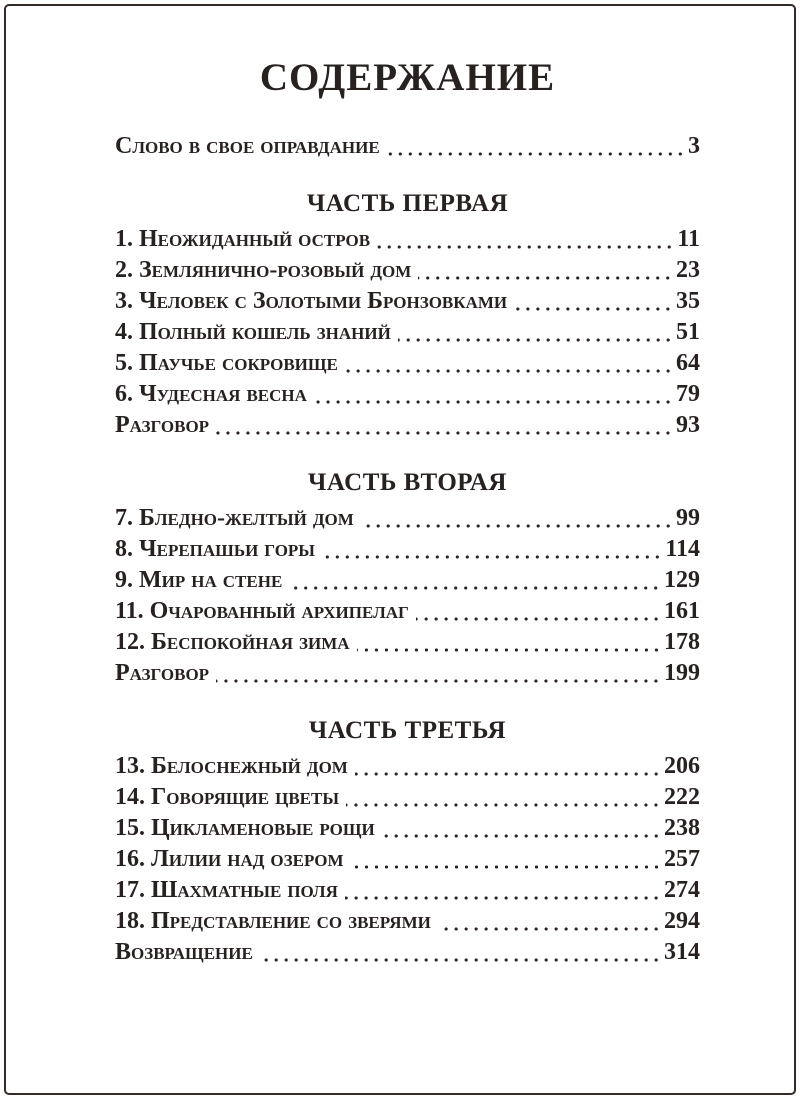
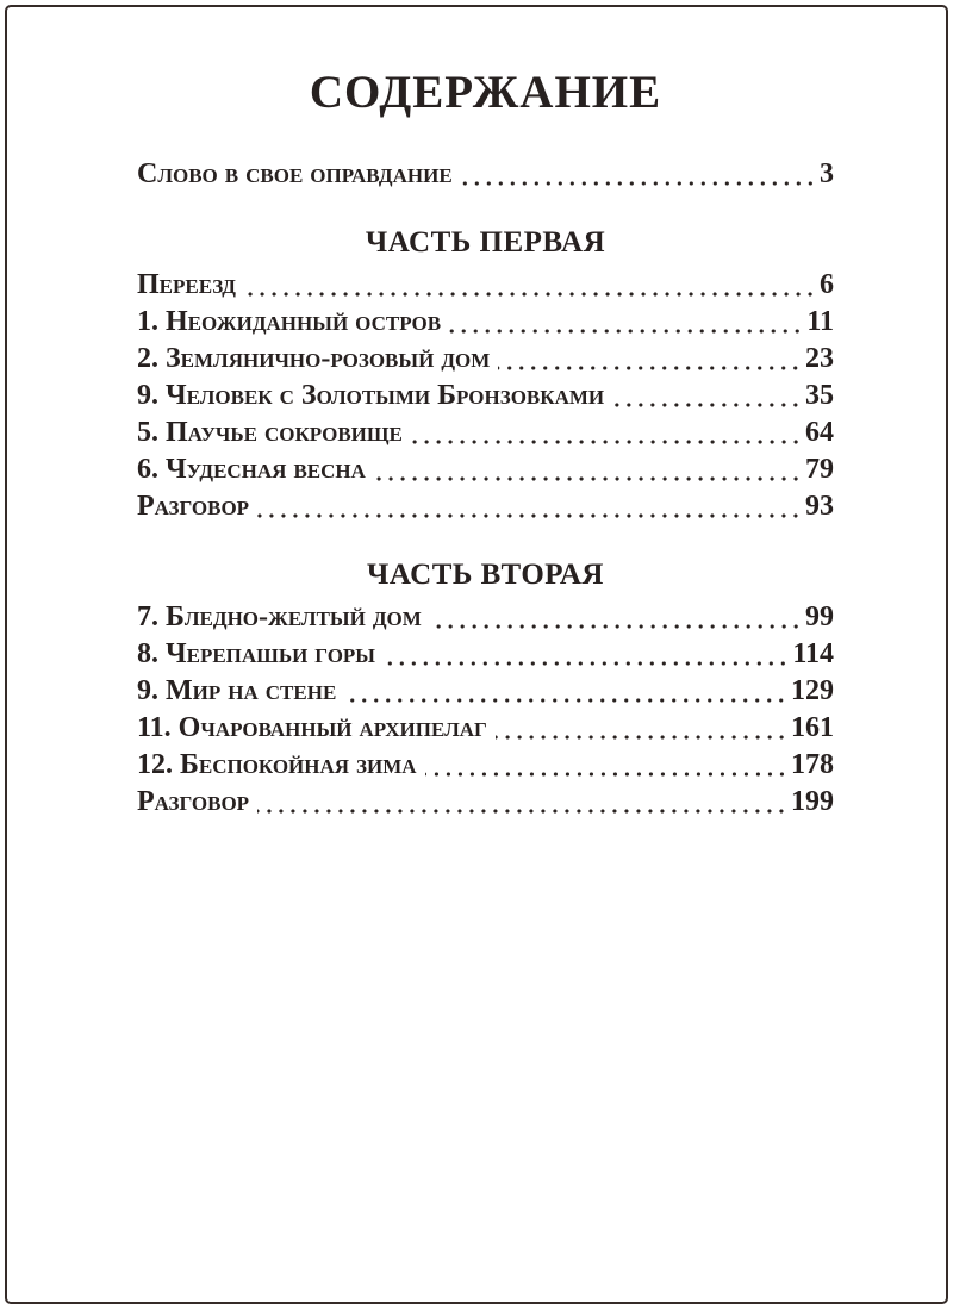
  СОДЕРЖАНИЕ
  Слово в свое оправдание
  3
  ЧАСТЬ ПЕРВАЯ
+ Переезд
+ 6
  1. Неожиданный остров
  11
  2. Землянично-розовый дом
  23
- 3. Человек с Золотыми Бронзовками
+ 9. Человек с Золотыми Бронзовками
  35
- 4. Полный кошель знаний
- 51
  5. Паучье сокровище
  64
  6. Чудесная весна
  79
  Разговор
  93
  ЧАСТЬ ВТОРАЯ
  7. Бледно-желтый дом
  99
  8. Черепашьи горы
  114
  9. Мир на стене
  129
  11. Очарованный архипелаг
  161
  12. Беспокойная зима
  178
  Разговор
  199
- ЧАСТЬ ТРЕТЬЯ
- 13. Белоснежный дом
- 206
- 14. Говорящие цветы
- 222
- 15. Цикламеновые рощи
- 238
- 16. Лилии над озером
- 257
- 17. Шахматные поля
- 274
- 18. Представление со зверями
- 294
- Возвращение
- 314
